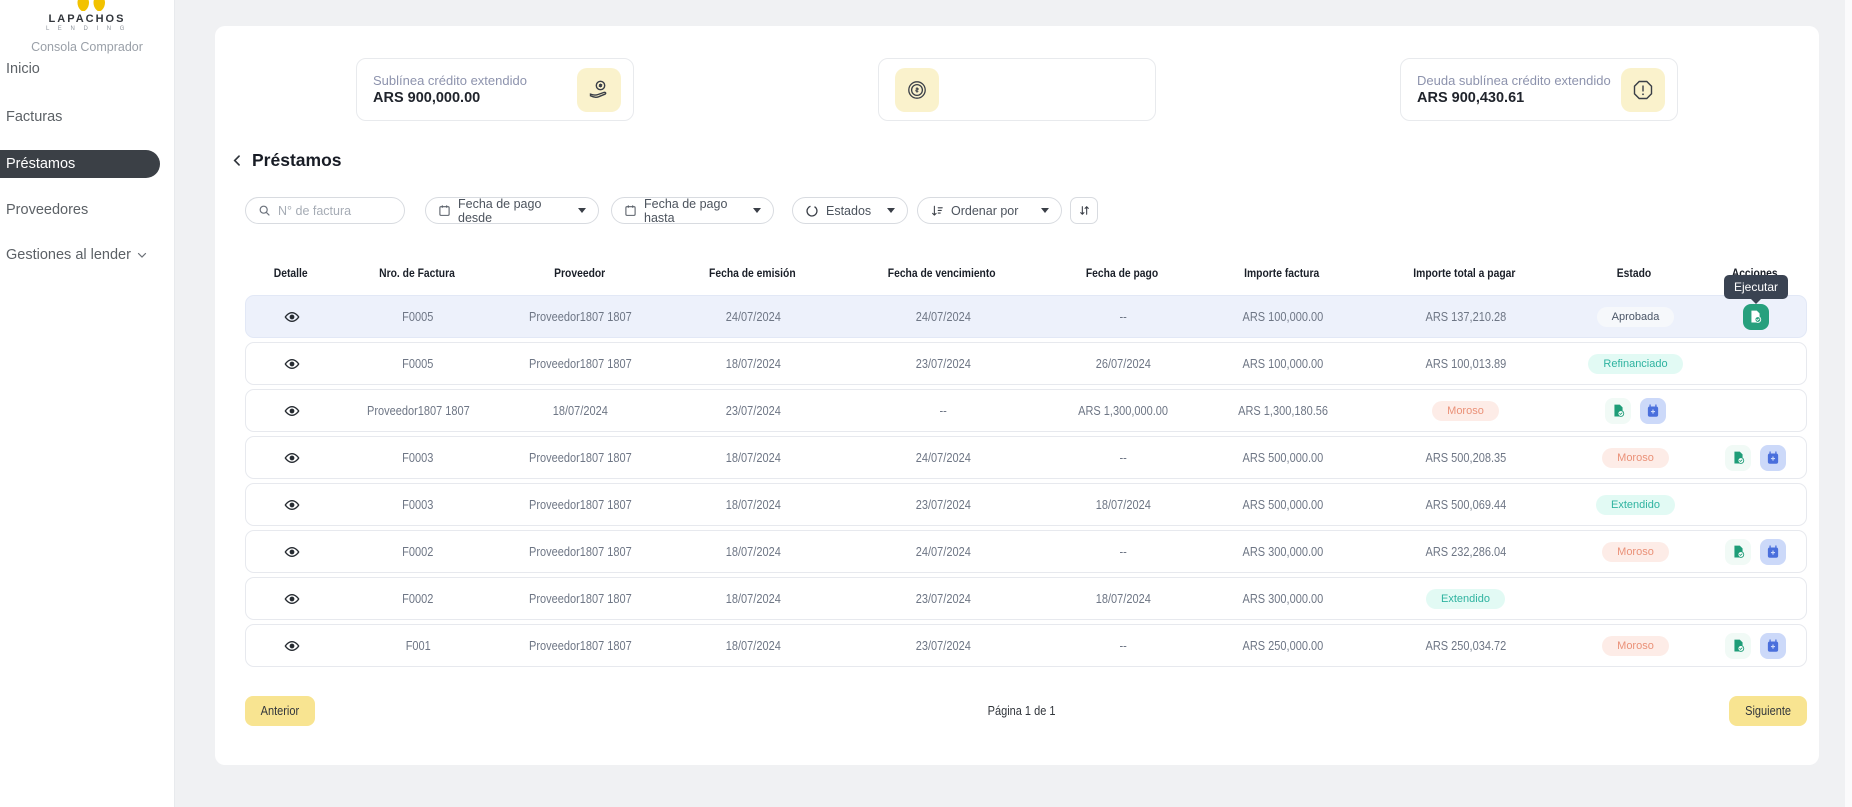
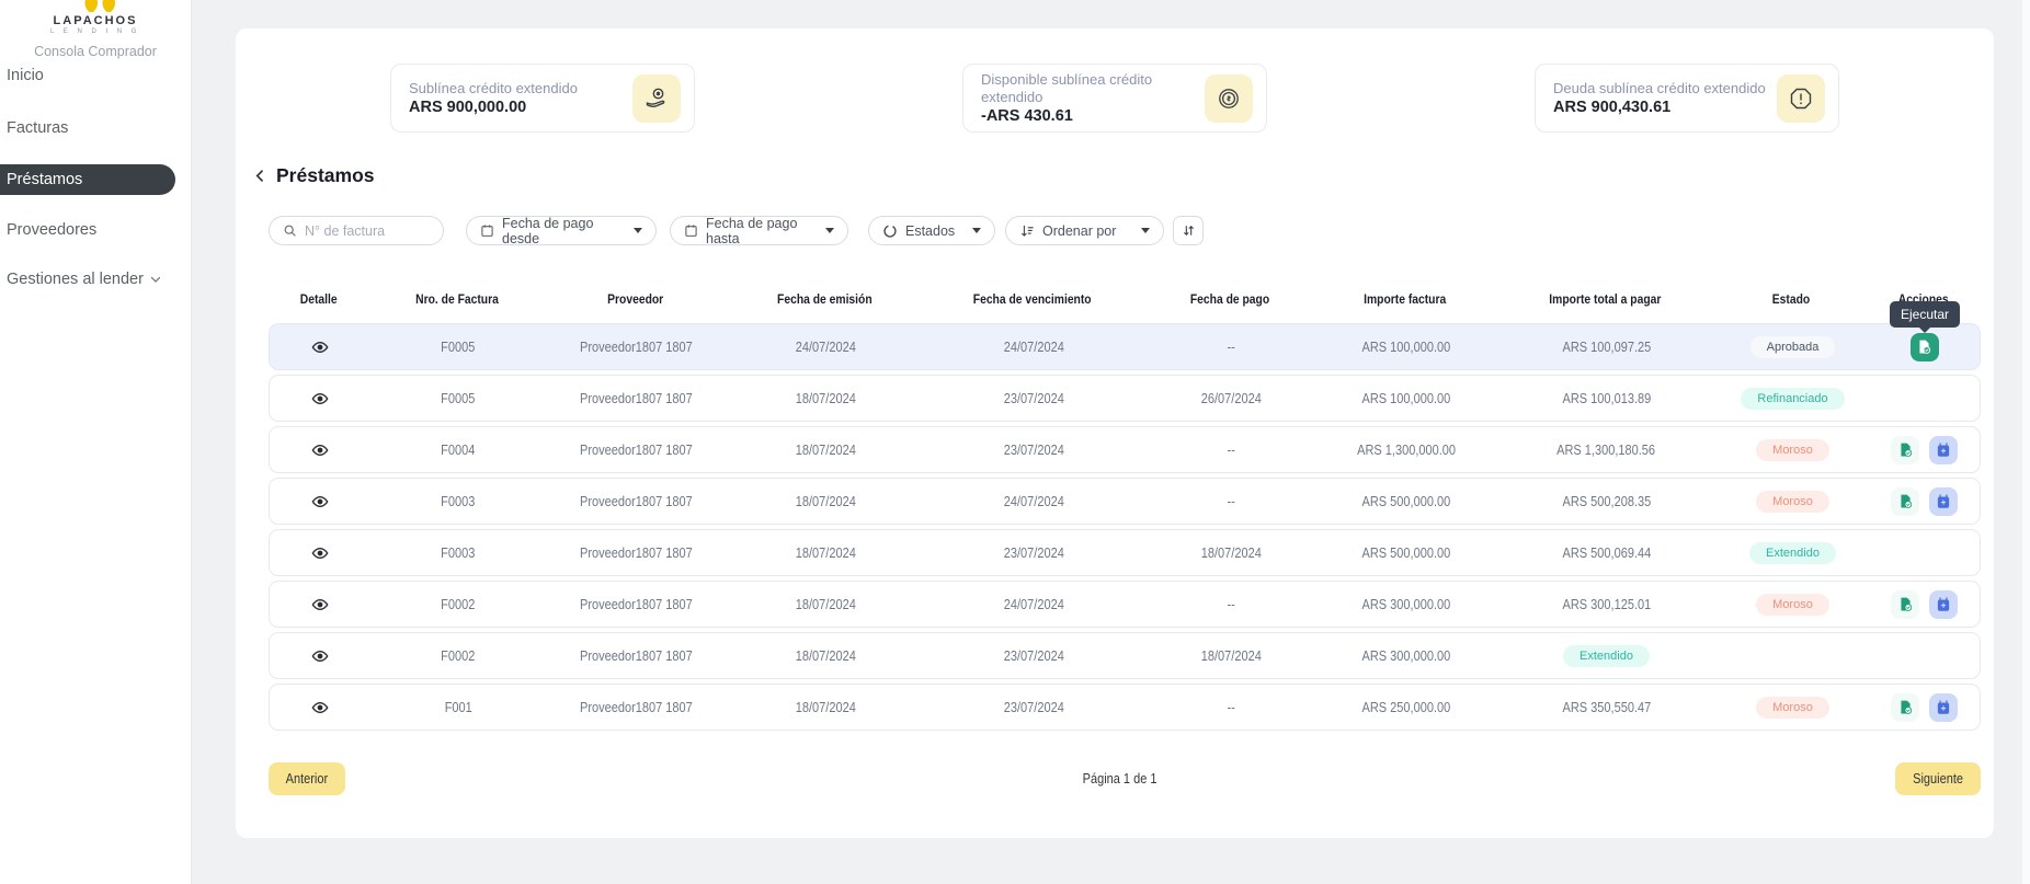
  LAPACHOS
  Consola Comprador
  Inicio
  Facturas
  Préstamos
  Proveedores
  Gestiones al lender
  Sublínea crédito extendido
  ARS 900,000.00
+ Disponible sublínea crédito extendido
+ -ARS 430.61
  Deuda sublínea crédito extendido
  ARS 900,430.61
  Préstamos
  N° de factura
  Fecha de pago desde
  Fecha de pago hasta
  Estados
  Ordenar por
  Detalle
  Nro. de Factura
  Proveedor
  Fecha de emisión
  Fecha de vencimiento
  Fecha de pago
  Importe factura
  Importe total a pagar
  Estado
  Acciones
  F0005
  Proveedor1807 1807
  24/07/2024
  24/07/2024
  --
  ARS 100,000.00
- ARS 137,210.28
+ ARS 100,097.25
  Aprobada
  F0005
  Proveedor1807 1807
  18/07/2024
  23/07/2024
  26/07/2024
  ARS 100,000.00
  ARS 100,013.89
  Refinanciado
+ F0004
  Proveedor1807 1807
  18/07/2024
  23/07/2024
  --
  ARS 1,300,000.00
  ARS 1,300,180.56
  Moroso
  F0003
  Proveedor1807 1807
  18/07/2024
  24/07/2024
  --
  ARS 500,000.00
  ARS 500,208.35
  Moroso
  F0003
  Proveedor1807 1807
  18/07/2024
  23/07/2024
  18/07/2024
  ARS 500,000.00
  ARS 500,069.44
  Extendido
  F0002
  Proveedor1807 1807
  18/07/2024
  24/07/2024
  --
  ARS 300,000.00
- ARS 232,286.04
+ ARS 300,125.01
  Moroso
  F0002
  Proveedor1807 1807
  18/07/2024
  23/07/2024
  18/07/2024
  ARS 300,000.00
  Extendido
  F001
  Proveedor1807 1807
  18/07/2024
  23/07/2024
  --
  ARS 250,000.00
- ARS 250,034.72
+ ARS 350,550.47
  Moroso
  Ejecutar
  Anterior
  Página 1 de 1
  Siguiente
